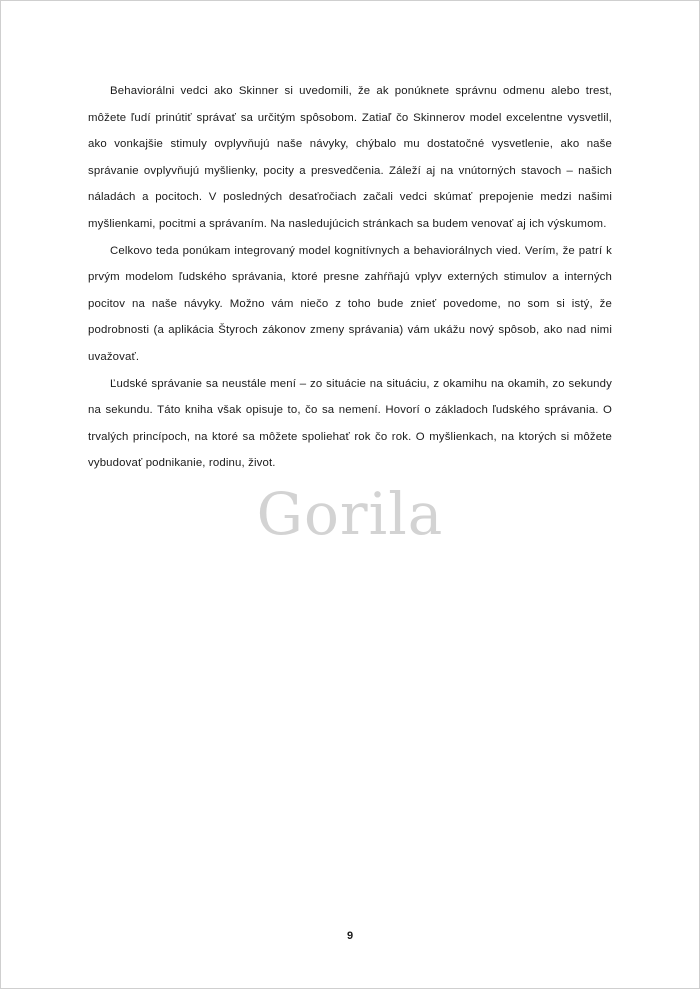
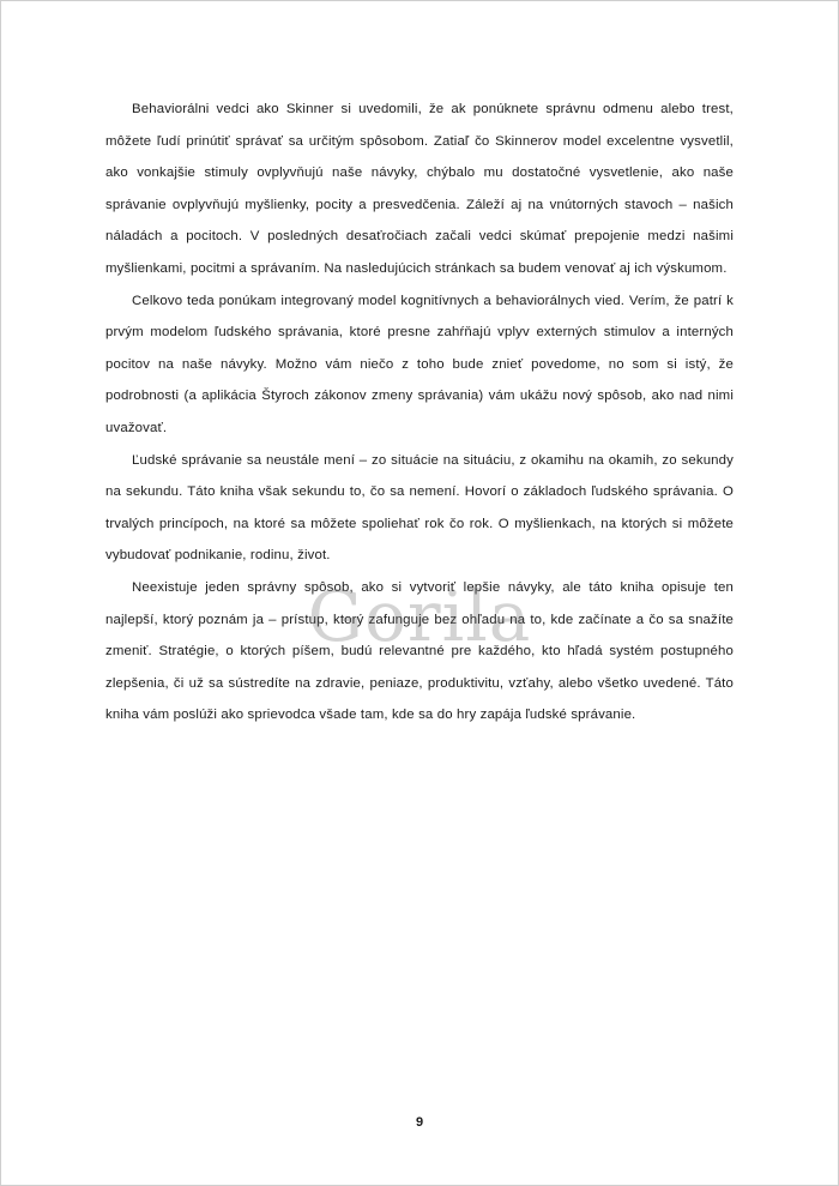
  Behaviorálni vedci ako Skinner si uvedomili, že ak ponúknete správnu odmenu alebo trest, môžete ľudí prinútiť správať sa určitým spôsobom. Zatiaľ čo Skinnerov model excelentne vysvetlil, ako vonkajšie stimuly ovplyvňujú naše návyky, chýbalo mu dostatočné vysvetlenie, ako naše správanie ovplyvňujú myšlienky, pocity a presvedčenia. Záleží aj na vnútorných stavoch – našich náladách a pocitoch. V posledných desaťročiach začali vedci skúmať prepojenie medzi našimi myšlienkami, pocitmi a správaním. Na nasledujúcich stránkach sa budem venovať aj ich výskumom.
  Celkovo teda ponúkam integrovaný model kognitívnych a behaviorálnych vied. Verím, že patrí k prvým modelom ľudského správania, ktoré presne zahŕňajú vplyv externých stimulov a interných pocitov na naše návyky. Možno vám niečo z toho bude znieť povedome, no som si istý, že podrobnosti (a aplikácia Štyroch zákonov zmeny správania) vám ukážu nový spôsob, ako nad nimi uvažovať.
- Ľudské správanie sa neustále mení – zo situácie na situáciu, z okamihu na okamih, zo sekundy na sekundu. Táto kniha však opisuje to, čo sa nemení. Hovorí o základoch ľudského správania. O trvalých princípoch, na ktoré sa môžete spoliehať rok čo rok. O myšlienkach, na ktorých si môžete vybudovať podnikanie, rodinu, život.
+ Ľudské správanie sa neustále mení – zo situácie na situáciu, z okamihu na okamih, zo sekundy na sekundu. Táto kniha však sekundu to, čo sa nemení. Hovorí o základoch ľudského správania. O trvalých princípoch, na ktoré sa môžete spoliehať rok čo rok. O myšlienkach, na ktorých si môžete vybudovať podnikanie, rodinu, život.
+ Neexistuje jeden správny spôsob, ako si vytvoriť lepšie návyky, ale táto kniha opisuje ten najlepší, ktorý poznám ja – prístup, ktorý zafunguje bez ohľadu na to, kde začínate a čo sa snažíte zmeniť. Stratégie, o ktorých píšem, budú relevantné pre každého, kto hľadá systém postupného zlepšenia, či už sa sústredíte na zdravie, peniaze, produktivitu, vzťahy, alebo všetko uvedené. Táto kniha vám poslúži ako sprievodca všade tam, kde sa do hry zapája ľudské správanie.
  Gorila
  9
